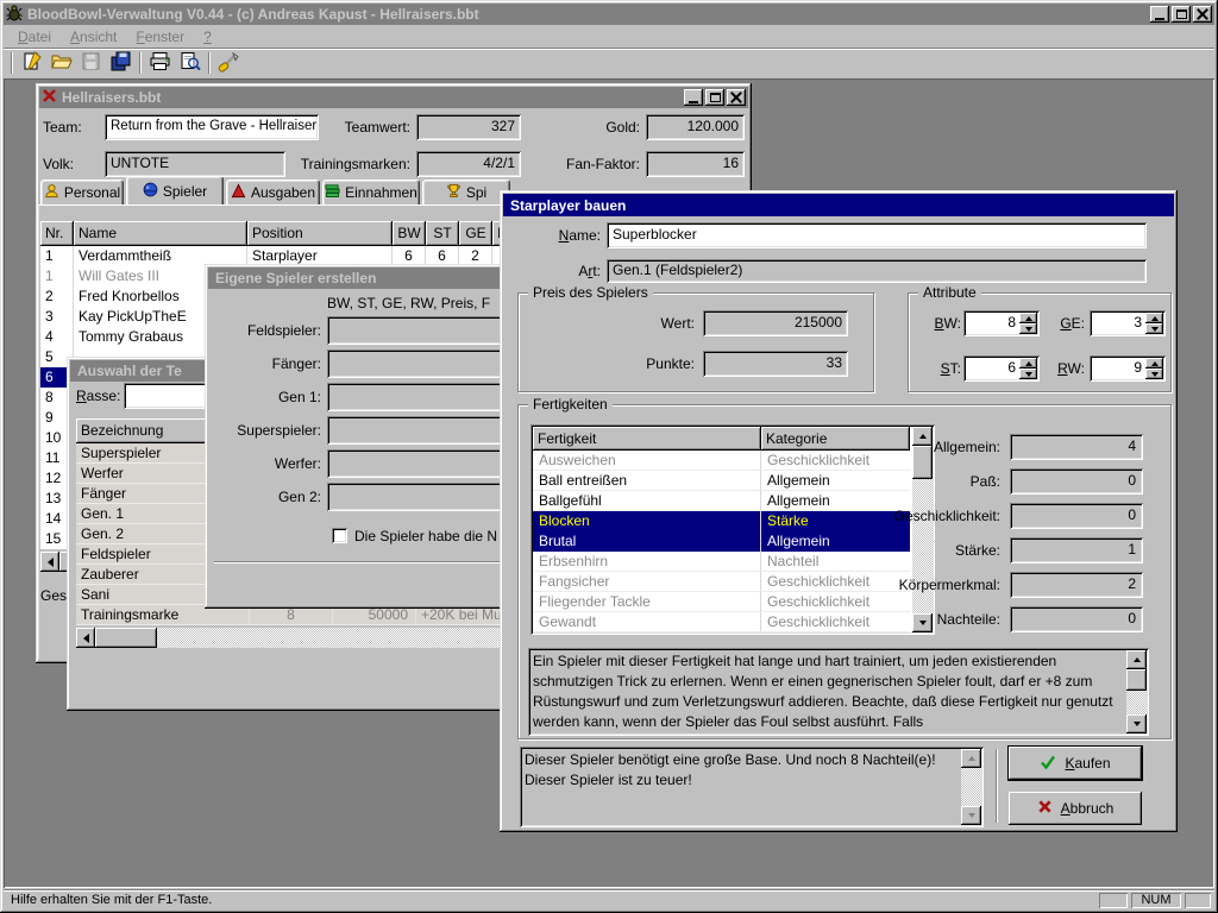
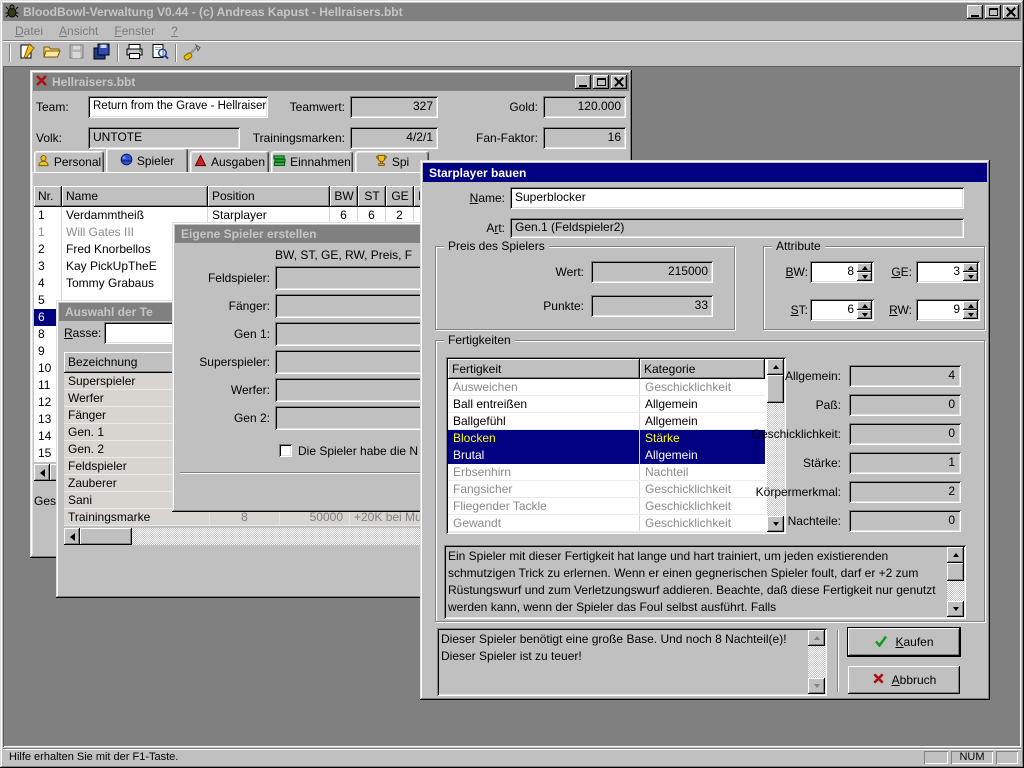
  BloodBowl-Verwaltung V0.44 - (c) Andreas Kapust - Hellraisers.bbt
  Datei
  Ansicht
  Fenster
  ?
  Hilfe erhalten Sie mit der F1-Taste.
  NUM
  Hellraisers.bbt
  Team:
  Return from the Grave - Hellraiser
  Teamwert:
  327
  Gold:
  120.000
  Volk:
  UNTOTE
  Trainingsmarken:
  4/2/1
  Fan-Faktor:
  16
  Personal
  Spieler
  Ausgaben
  Einnahmen
  Spi
  Nr.
  Name
  Position
  BW
  ST
  GE
  1
  Verdammtheiß
  Starplayer
  6
  6
  2
  1
  Will Gates III
  2
  Fred Knorbellos
  3
  Kay PickUpTheE
  4
  Tommy Grabaus
  5
  6
  8
  9
  10
  11
  12
  13
  14
  15
  Ges
  Auswahl der Te
  Rasse:
  Bezeichnung
  Superspieler
  Werfer
  Fänger
  Gen. 1
  Gen. 2
  Feldspieler
  Zauberer
  Sani
  Trainingsmarke
  8
  50000
  Eigene Spieler erstellen
  BW, ST, GE, RW, Preis, F
  Feldspieler:
  Fänger:
  Gen 1:
  Superspieler:
  Werfer:
  Gen 2:
  Die Spieler habe die N
  Starplayer bauen
  Name:
  Superblocker
  Art:
  Gen.1 (Feldspieler2)
  Preis des Spielers
  Wert:
  215000
  Punkte:
  33
  Attribute
  BW:
  8
  GE:
  3
  ST:
  6
  RW:
  9
  Fertigkeiten
  Fertigkeit
  Kategorie
  Ausweichen
  Geschicklichkeit
  Ball entreißen
  Allgemein
  Ballgefühl
  Allgemein
  Blocken
  Stärke
  Brutal
  Allgemein
  Erbsenhirn
  Nachteil
  Fangsicher
  Geschicklichkeit
  Fliegender Tackle
  Geschicklichkeit
  Gewandt
  Geschicklichkeit
  Allgemein:
  4
  Paß:
  0
  Geschicklichkeit:
  0
  Stärke:
  1
  Körpermerkmal:
  2
  Nachteile:
  0
- Ein Spieler mit dieser Fertigkeit hat lange und hart trainiert, um jeden existierenden schmutzigen Trick zu erlernen. Wenn er einen gegnerischen Spieler foult, darf er +8 zum Rüstungswurf und zum Verletzungswurf addieren. Beachte, daß diese Fertigkeit nur genutzt werden kann, wenn der Spieler das Foul selbst ausführt. Falls
+ Ein Spieler mit dieser Fertigkeit hat lange und hart trainiert, um jeden existierenden schmutzigen Trick zu erlernen. Wenn er einen gegnerischen Spieler foult, darf er +2 zum Rüstungswurf und zum Verletzungswurf addieren. Beachte, daß diese Fertigkeit nur genutzt werden kann, wenn der Spieler das Foul selbst ausführt. Falls
  Dieser Spieler benötigt eine große Base. Und noch 8 Nachteil(e)! Dieser Spieler ist zu teuer!
  Kaufen
  Abbruch
